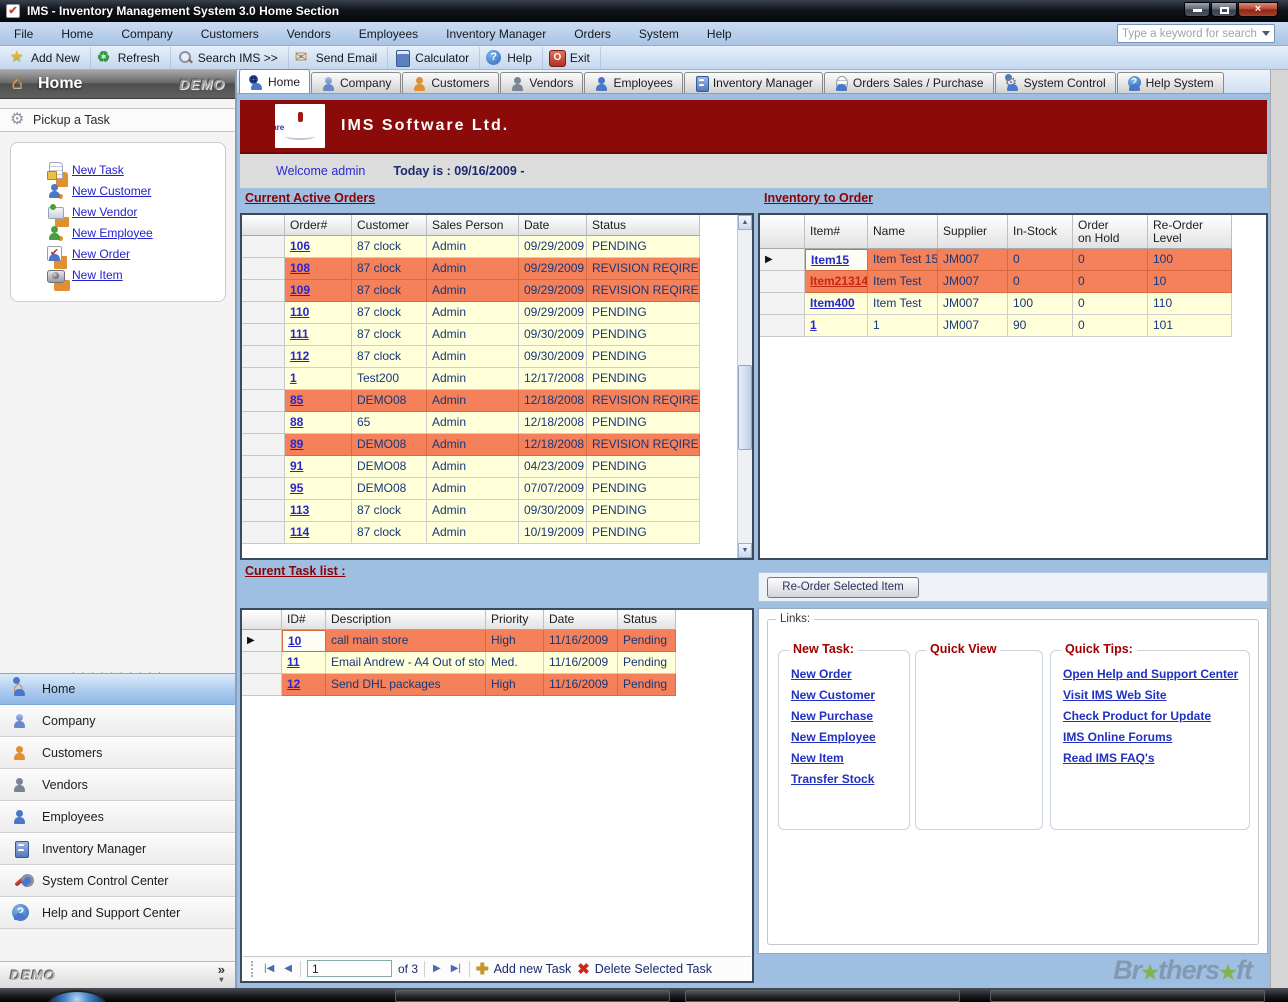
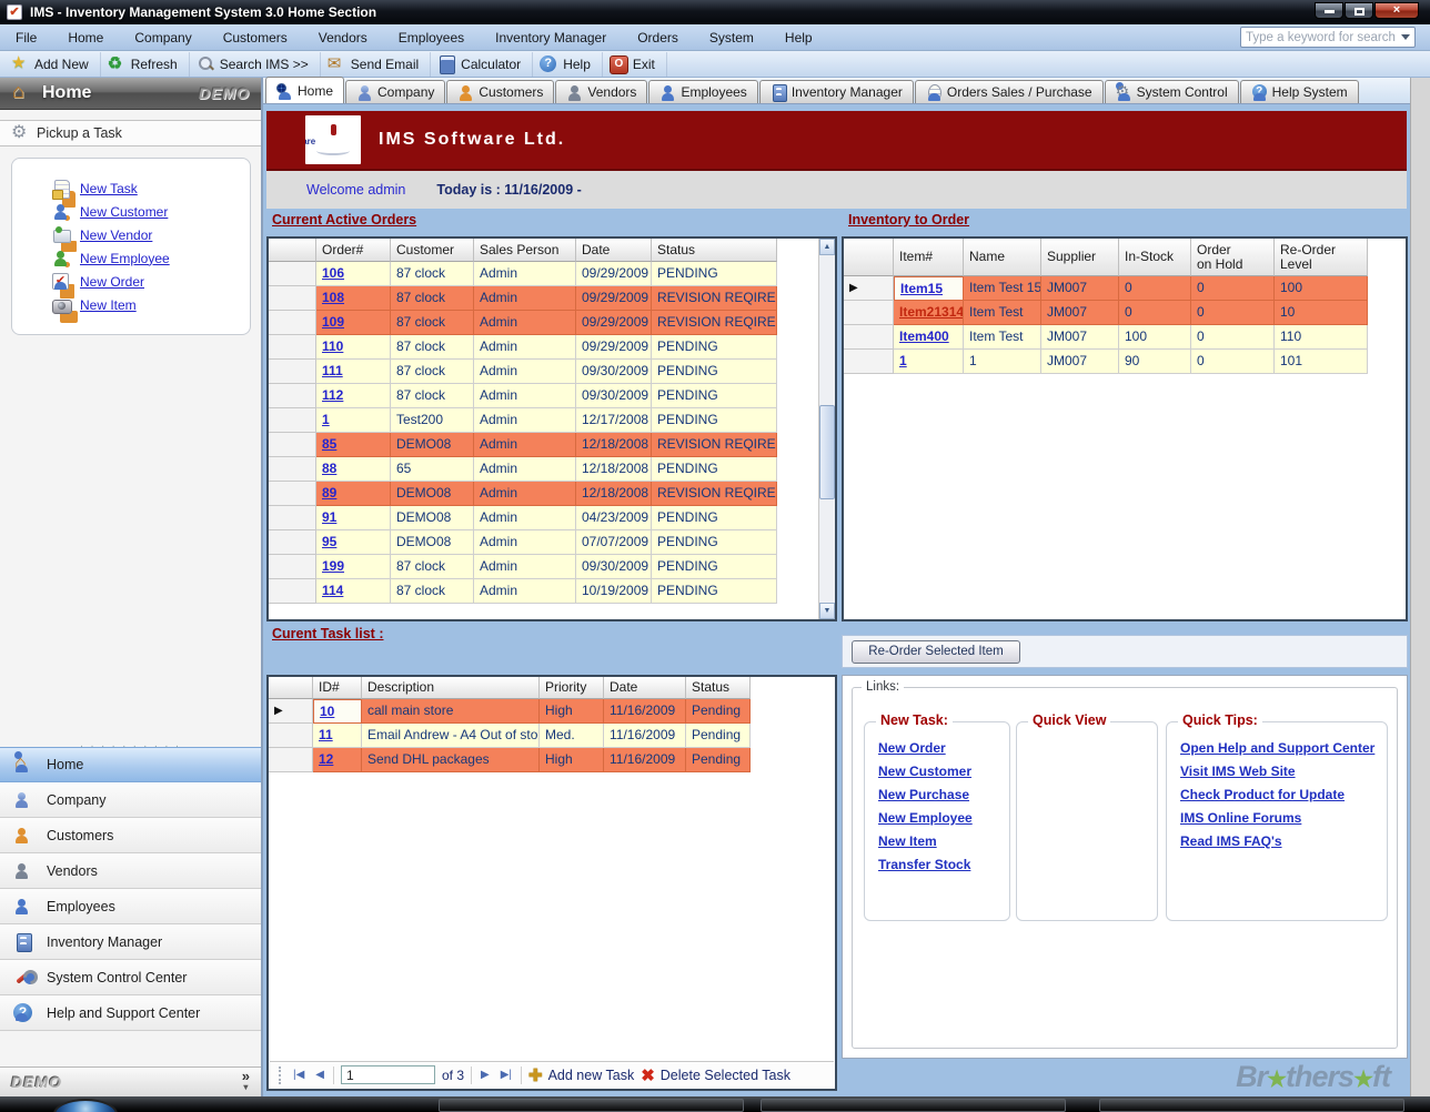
  ✔
  IMS - Inventory Management System 3.0 Home Section
  ×
  File
  Home
  Company
  Customers
  Vendors
  Employees
  Inventory Manager
  Orders
  System
  Help
  Type a keyword for search
  Add New
  Refresh
  Search IMS >>
  Send Email
  Calculator
  Help
  Exit
  Home
  DEMO
  Pickup a Task
  New Task
  New Customer
  New Vendor
  New Employee
  New Order
  New Item
  . . . . . . . . . .
  Home
  Company
  Customers
  Vendors
  Employees
  Inventory Manager
  System Control Center
  Help and Support Center
  DEMO
  »
  ▾
  Home
  Company
  Customers
  Vendors
  Employees
  Inventory Manager
  Orders Sales / Purchase
  System Control
  Help System
  IMS Software Ltd.
  Welcome admin
- Today is : 09/16/2009 -
+ Today is : 11/16/2009 -
  Current Active Orders
  Inventory to Order
  Order#
  Customer
  Sales Person
  Date
  Status
  106
  87 clock
  Admin
  09/29/2009
  PENDING
  108
  87 clock
  Admin
  09/29/2009
  REVISION REQIRE
  109
  87 clock
  Admin
  09/29/2009
  REVISION REQIRE
  110
  87 clock
  Admin
  09/29/2009
  PENDING
  111
  87 clock
  Admin
  09/30/2009
  PENDING
  112
  87 clock
  Admin
  09/30/2009
  PENDING
  1
  Test200
  Admin
  12/17/2008
  PENDING
  85
  DEMO08
  Admin
  12/18/2008
  REVISION REQIRE
  88
  65
  Admin
  12/18/2008
  PENDING
  89
  DEMO08
  Admin
  12/18/2008
  REVISION REQIRE
  91
  DEMO08
  Admin
  04/23/2009
  PENDING
  95
  DEMO08
  Admin
  07/07/2009
  PENDING
- 113
+ 199
  87 clock
  Admin
  09/30/2009
  PENDING
  114
  87 clock
  Admin
  10/19/2009
  PENDING
  Item#
  Name
  Supplier
  In-Stock
  Order
  on Hold
  Re-Order
  Level
  ▶
  Item15
  Item Test 15
  JM007
  0
  0
  100
  Item21314
  Item Test
  JM007
  0
  0
  10
  Item400
  Item Test
  JM007
  100
  0
  110
  1
  1
  JM007
  90
  0
  101
  Curent Task list :
  Re-Order Selected Item
  ID#
  Description
  Priority
  Date
  Status
  ▶
  10
  call main store
  High
  11/16/2009
  Pending
  11
  Email Andrew - A4 Out of sto
  Med.
  11/16/2009
  Pending
  12
  Send DHL packages
  High
  11/16/2009
  Pending
  1
  of 3
  ✚
  Add new Task
  ✖
  Delete Selected Task
  Links:
  New Task:
  New Order
  New Customer
  New Purchase
  New Employee
  New Item
  Transfer Stock
  Quick View
  Quick Tips:
  Open Help and Support Center
  Visit IMS Web Site
  Check Product for Update
  IMS Online Forums
  Read IMS FAQ's
  Br★thers★ft
